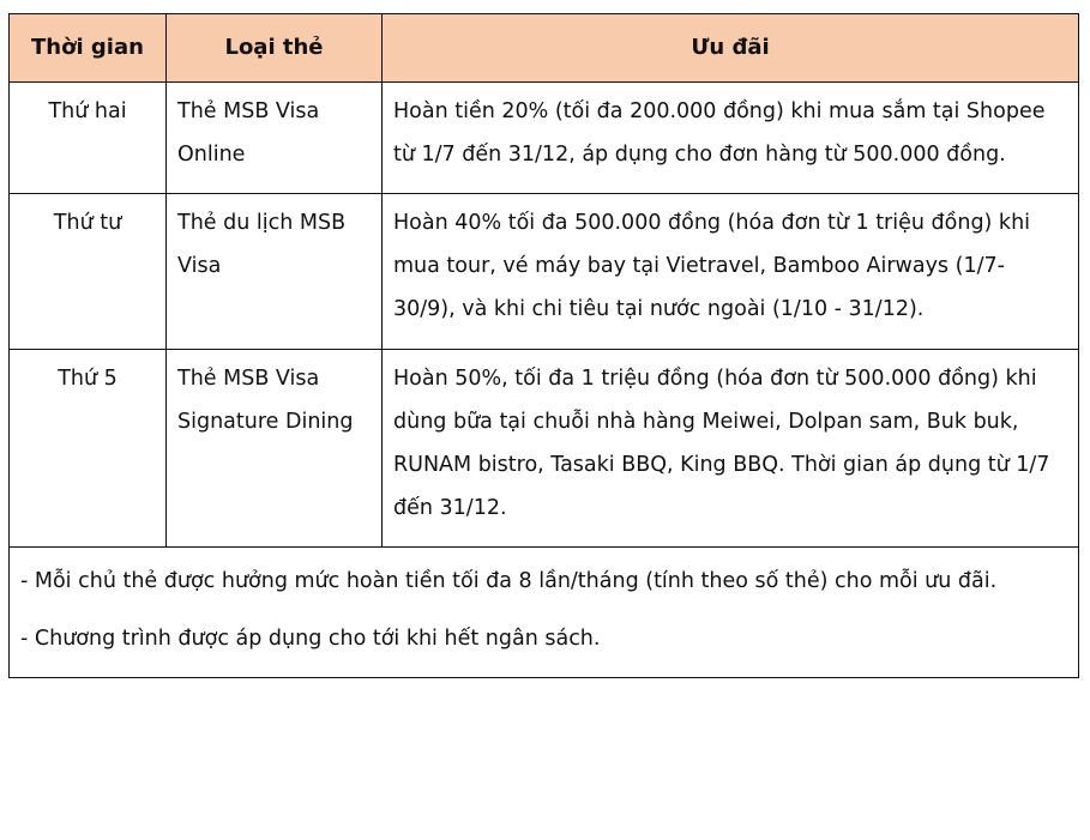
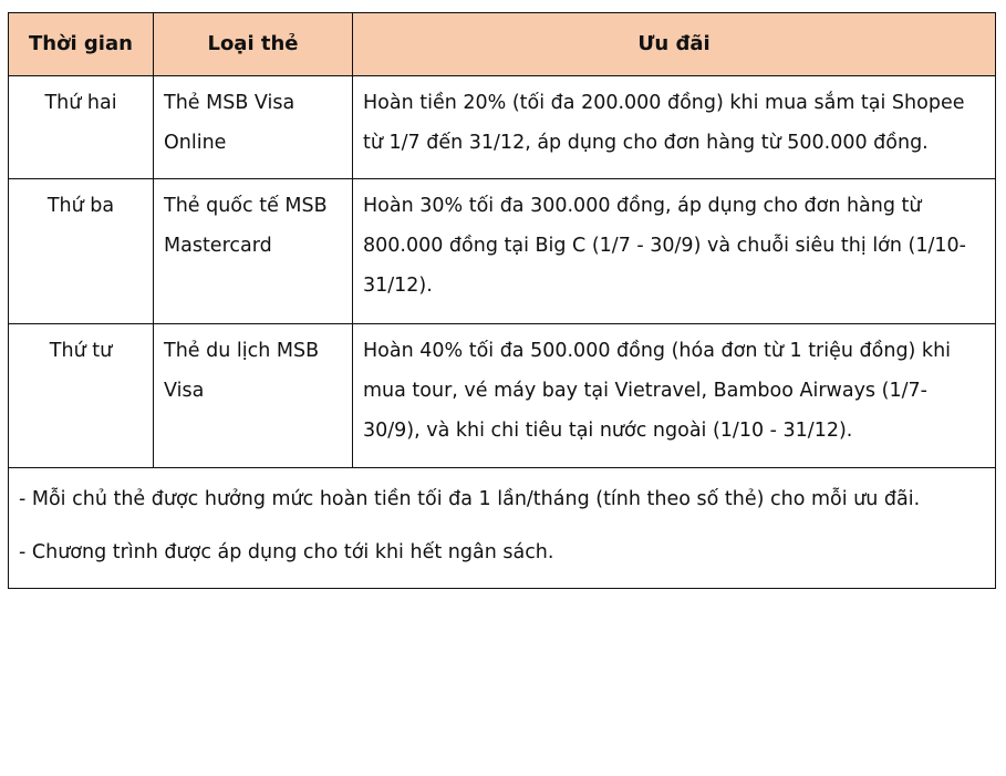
  Thời gian	Loại thẻ	Ưu đãi
  Thứ hai	Thẻ MSB Visa Online	Hoàn tiền 20% (tối đa 200.000 đồng) khi mua sắm tại Shopee từ 1/7 đến 31/12, áp dụng cho đơn hàng từ 500.000 đồng.
+ Thứ ba	Thẻ quốc tế MSB Mastercard	Hoàn 30% tối đa 300.000 đồng, áp dụng cho đơn hàng từ 800.000 đồng tại Big C (1/7 - 30/9) và chuỗi siêu thị lớn (1/10-31/12).
  Thứ tư	Thẻ du lịch MSB Visa	Hoàn 40% tối đa 500.000 đồng (hóa đơn từ 1 triệu đồng) khi mua tour, vé máy bay tại Vietravel, Bamboo Airways (1/7-30/9), và khi chi tiêu tại nước ngoài (1/10 - 31/12).
- Thứ 5	Thẻ MSB Visa Signature Dining	Hoàn 50%, tối đa 1 triệu đồng (hóa đơn từ 500.000 đồng) khi dùng bữa tại chuỗi nhà hàng Meiwei, Dolpan sam, Buk buk, RUNAM bistro, Tasaki BBQ, King BBQ. Thời gian áp dụng từ 1/7 đến 31/12.
- - Mỗi chủ thẻ được hưởng mức hoàn tiền tối đa 8 lần/tháng (tính theo số thẻ) cho mỗi ưu đãi. - Chương trình được áp dụng cho tới khi hết ngân sách.
+ - Mỗi chủ thẻ được hưởng mức hoàn tiền tối đa 1 lần/tháng (tính theo số thẻ) cho mỗi ưu đãi. - Chương trình được áp dụng cho tới khi hết ngân sách.
